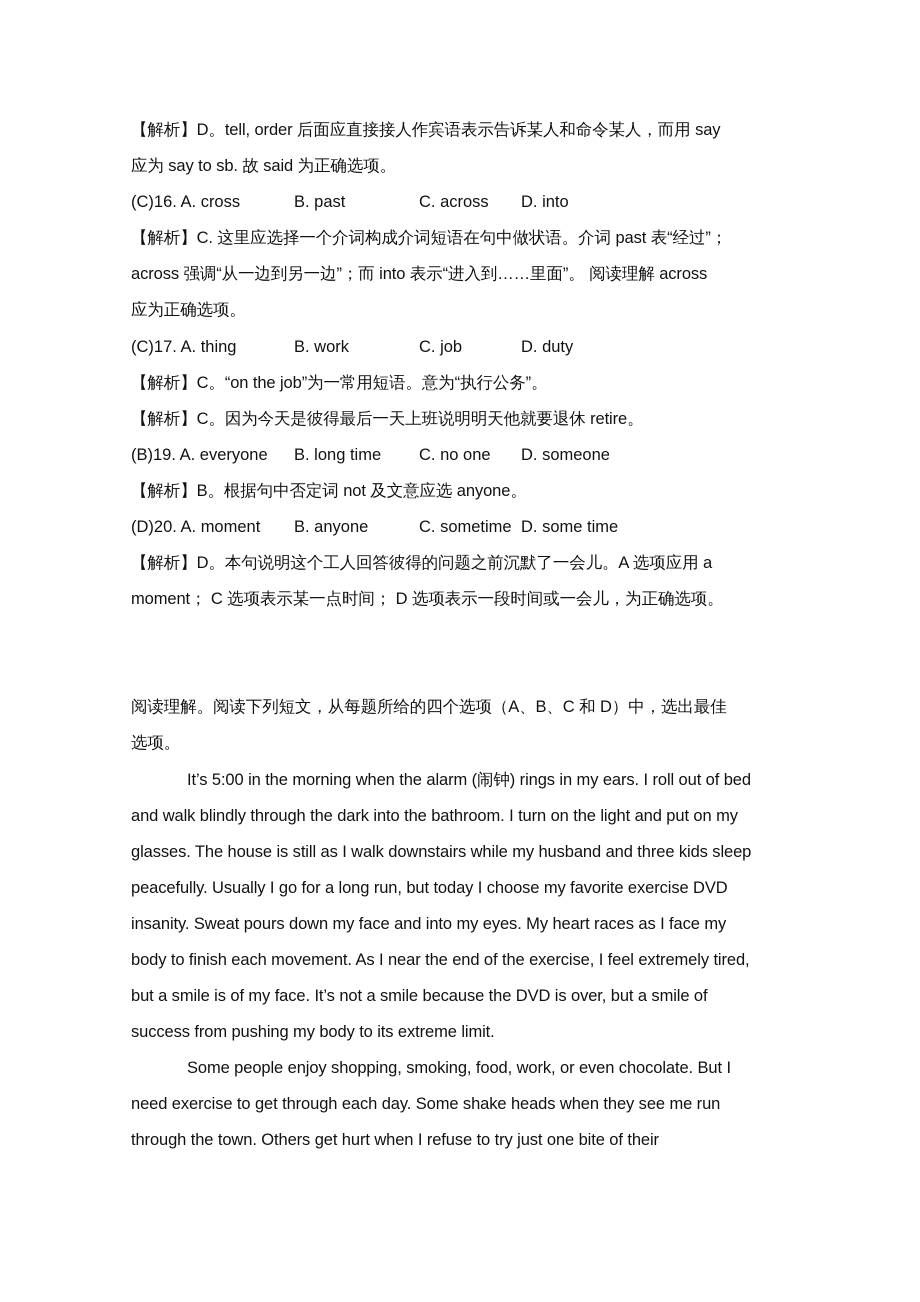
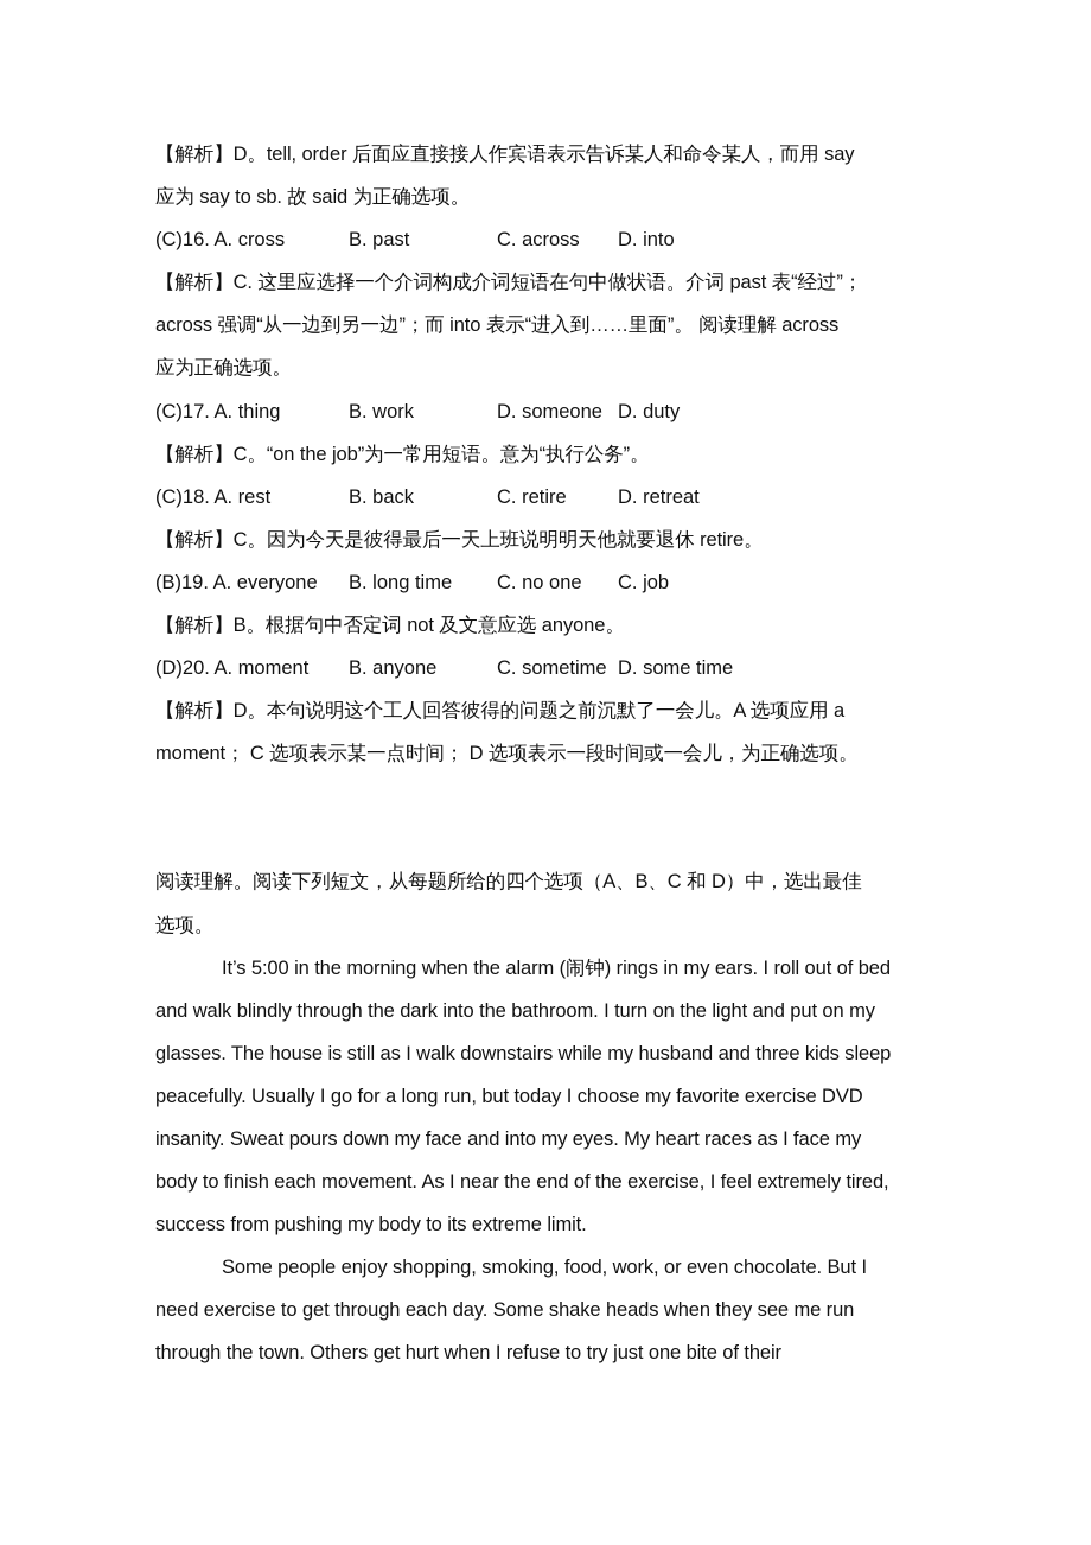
  【解析】D。tell, order 后面应直接接人作宾语表示告诉某人和命令某人，而用 say
  应为 say to sb. 故 said 为正确选项。
  (C)16. A. cross
  B. past
  C. across
  D. into
  【解析】C. 这里应选择一个介词构成介词短语在句中做状语。介词 past 表“经过”；
  across 强调“从一边到另一边”；而 into 表示“进入到……里面”。 阅读理解 across
  应为正确选项。
  (C)17. A. thing
  B. work
- C. job
+ D. someone
  D. duty
  【解析】C。“on the job”为一常用短语。意为“执行公务”。
+ (C)18. A. rest
+ B. back
+ C. retire
+ D. retreat
  【解析】C。因为今天是彼得最后一天上班说明明天他就要退休 retire。
  (B)19. A. everyone
  B. long time
  C. no one
- D. someone
+ C. job
  【解析】B。根据句中否定词 not 及文意应选 anyone。
  (D)20. A. moment
  B. anyone
  C. sometime
  D. some time
  【解析】D。本句说明这个工人回答彼得的问题之前沉默了一会儿。A 选项应用 a
  moment； C 选项表示某一点时间； D 选项表示一段时间或一会儿，为正确选项。
  阅读理解。阅读下列短文，从每题所给的四个选项（A、B、C 和 D）中，选出最佳
  选项。
  It’s 5:00 in the morning when the alarm (闹钟) rings in my ears. I roll out of bed
  and walk blindly through the dark into the bathroom. I turn on the light and put on my
  glasses. The house is still as I walk downstairs while my husband and three kids sleep
  peacefully. Usually I go for a long run, but today I choose my favorite exercise DVD
  insanity. Sweat pours down my face and into my eyes. My heart races as I face my
  body to finish each movement. As I near the end of the exercise, I feel extremely tired,
- but a smile is of my face. It’s not a smile because the DVD is over, but a smile of
  success from pushing my body to its extreme limit.
  Some people enjoy shopping, smoking, food, work, or even chocolate. But I
  need exercise to get through each day. Some shake heads when they see me run
  through the town. Others get hurt when I refuse to try just one bite of their
